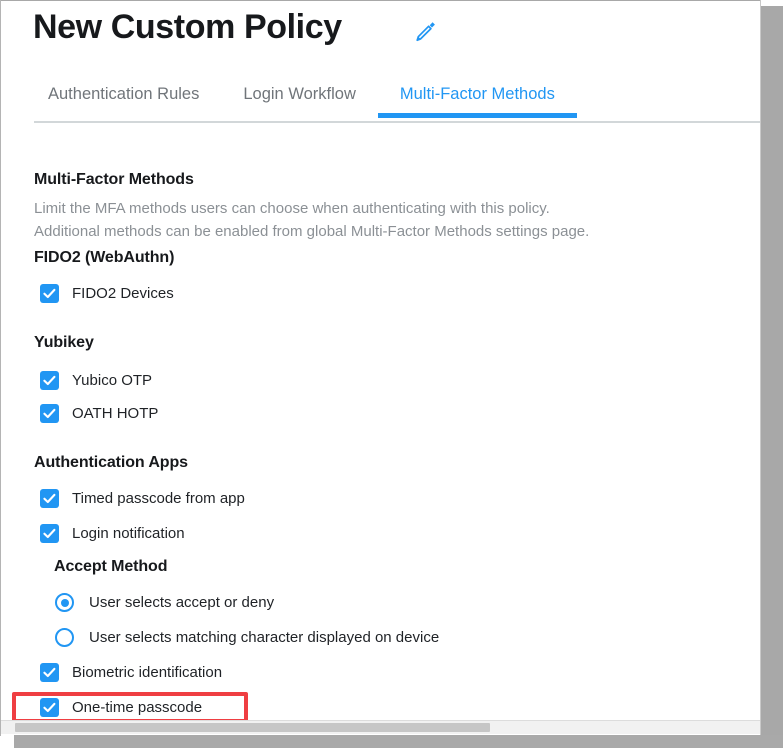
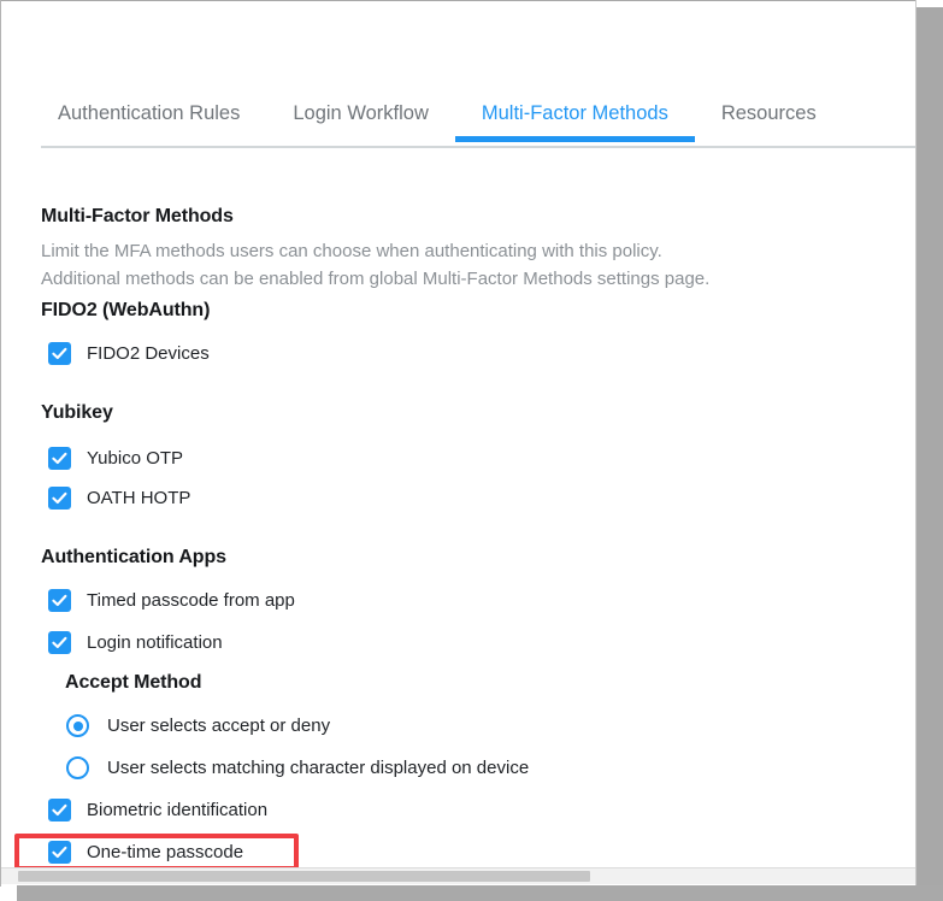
- New Custom Policy
  Authentication Rules
  Login Workflow
  Multi-Factor Methods
+ Resources
  Multi-Factor Methods
  Limit the MFA methods users can choose when authenticating with this policy.
  Additional methods can be enabled from global Multi-Factor Methods settings page.
  FIDO2 (WebAuthn)
  FIDO2 Devices
  Yubikey
  Yubico OTP
  OATH HOTP
  Authentication Apps
  Timed passcode from app
  Login notification
  Accept Method
  User selects accept or deny
  User selects matching character displayed on device
  Biometric identification
  One-time passcode
